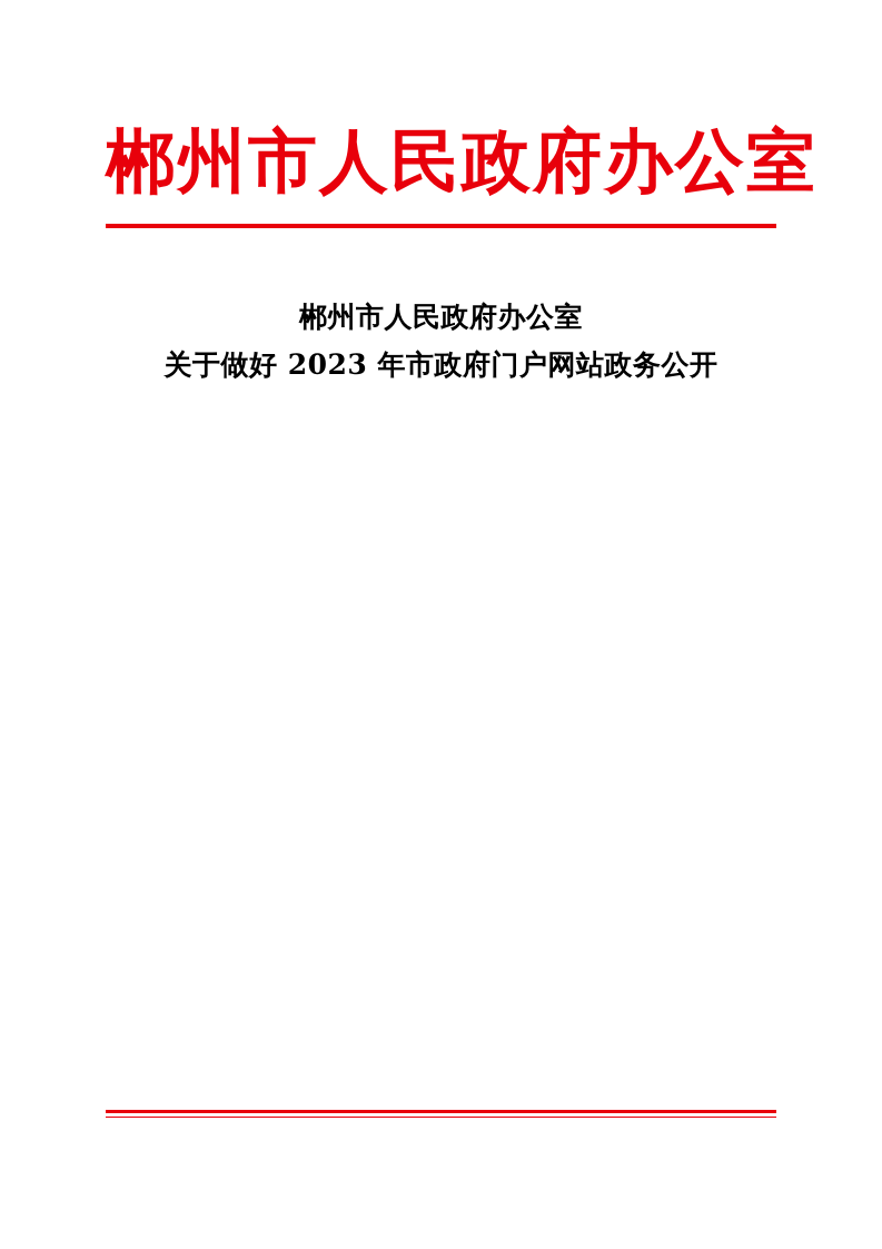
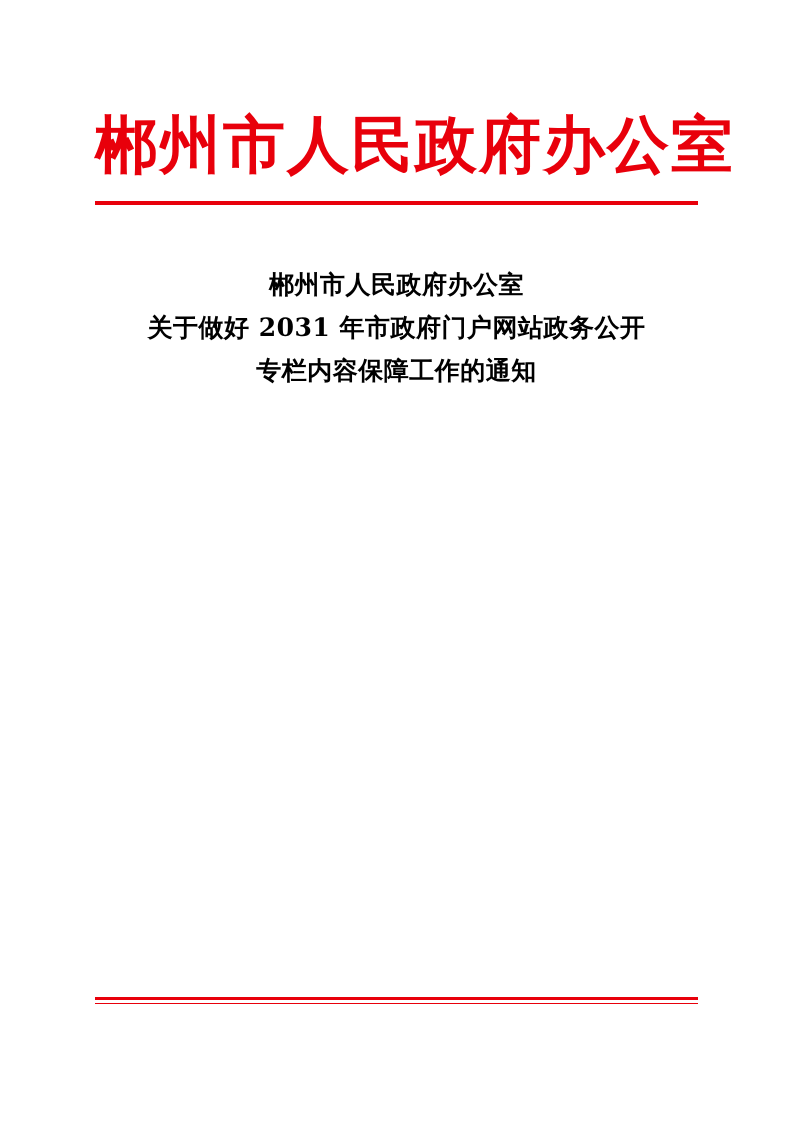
  郴州市人民政府办公室
  郴州市人民政府办公室
- 关于做好 2023 年市政府门户网站政务公开
+ 关于做好 2031 年市政府门户网站政务公开
+ 专栏内容保障工作的通知
